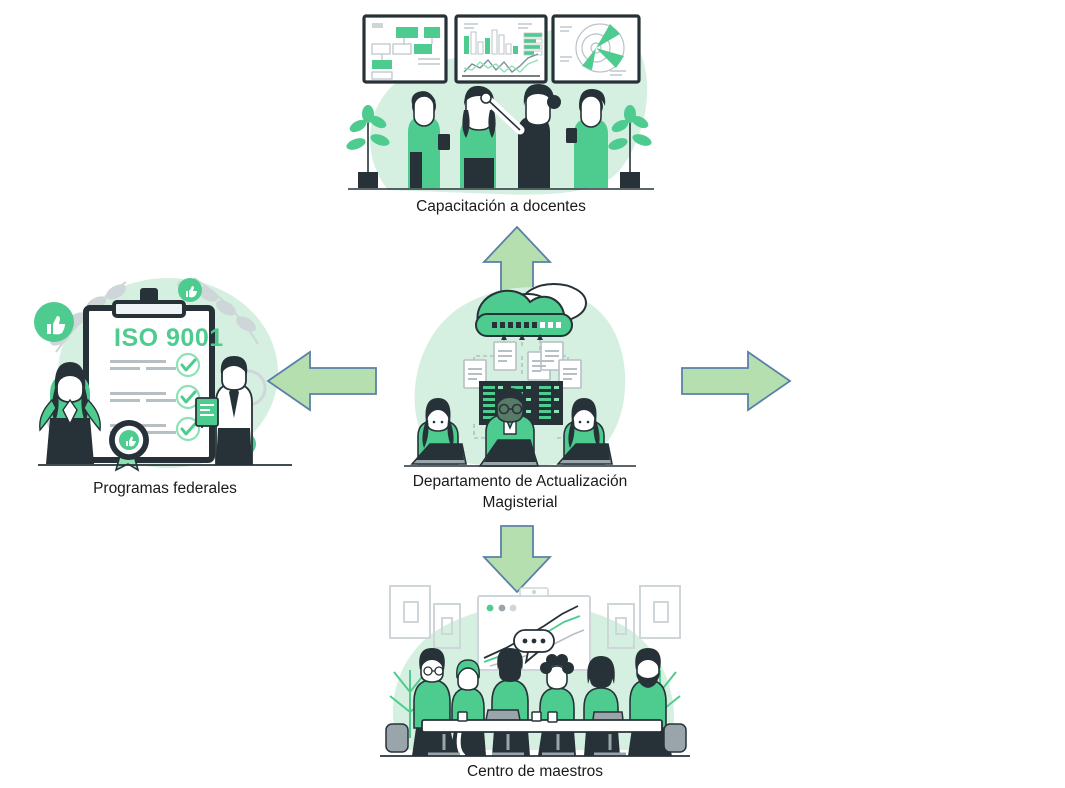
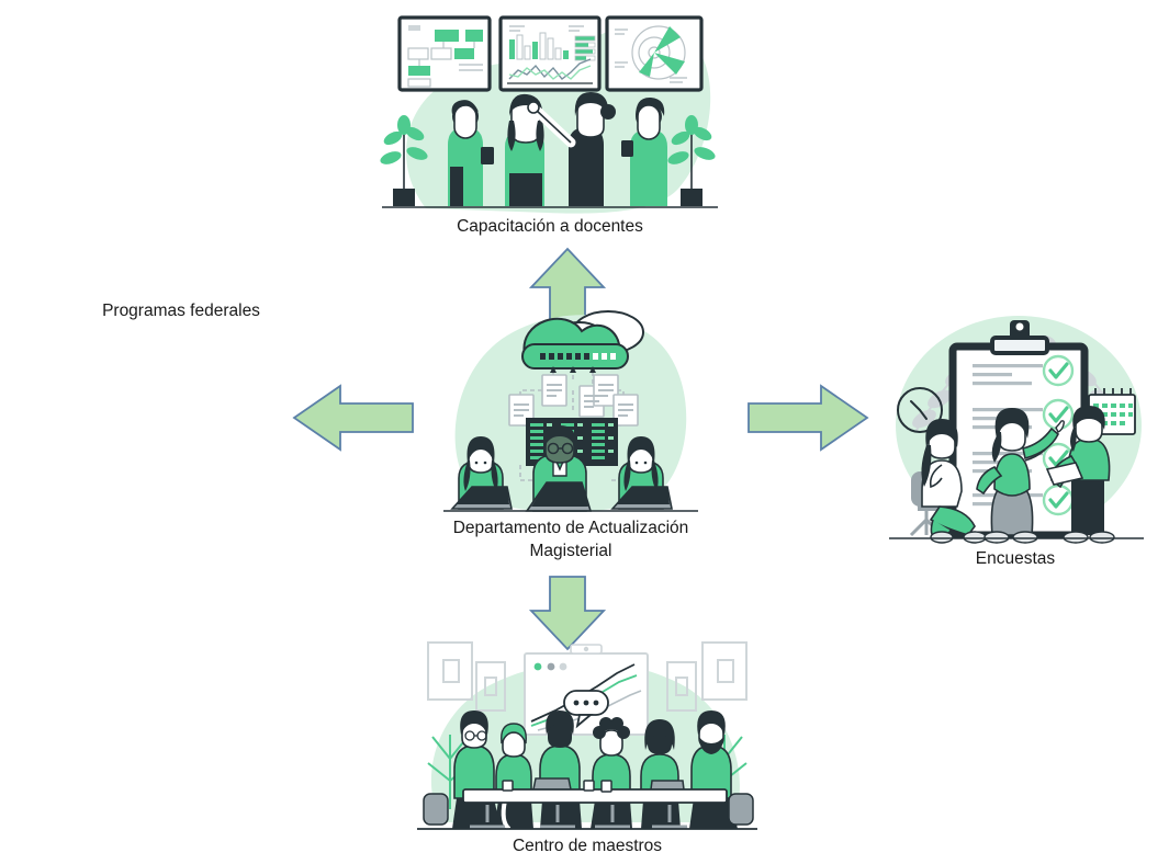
  Capacitación a docentes
- ISO 9001
  Programas federales
  Departamento de Actualización
  Magisterial
+ Encuestas
  Centro de maestros
